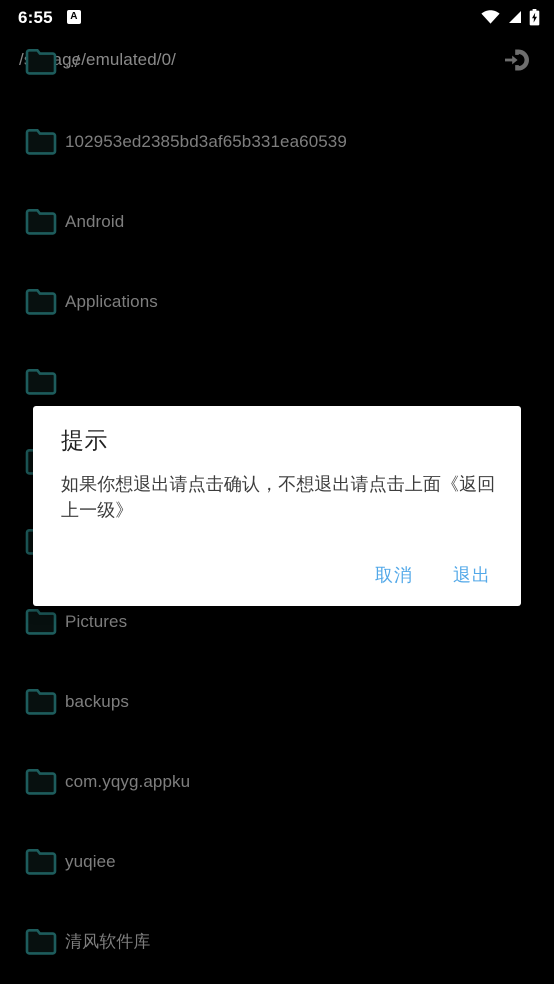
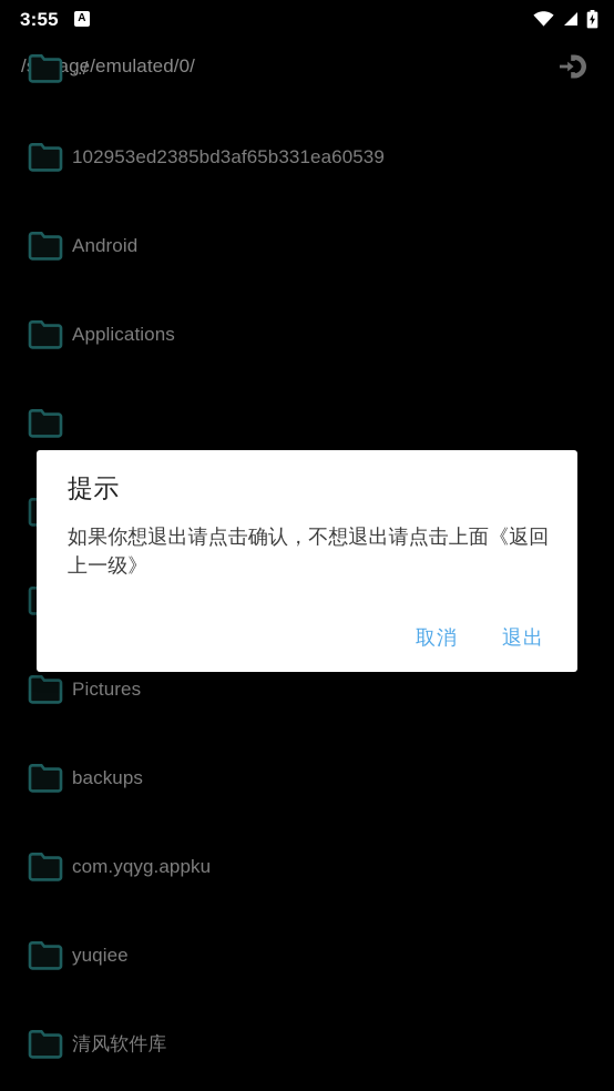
- 6:55
+ 3:55
  A
  /age/emulated/0/
  ../
  102953ed2385bd3af65b331ea60539
  Android
  Applications
  Pictures
  backups
  com.yqyg.appku
  yuqiee
  清风软件库
  提示
  如果你想退出请点击确认，不想退出请点击上面《返回上一级》
  取消
  退出
